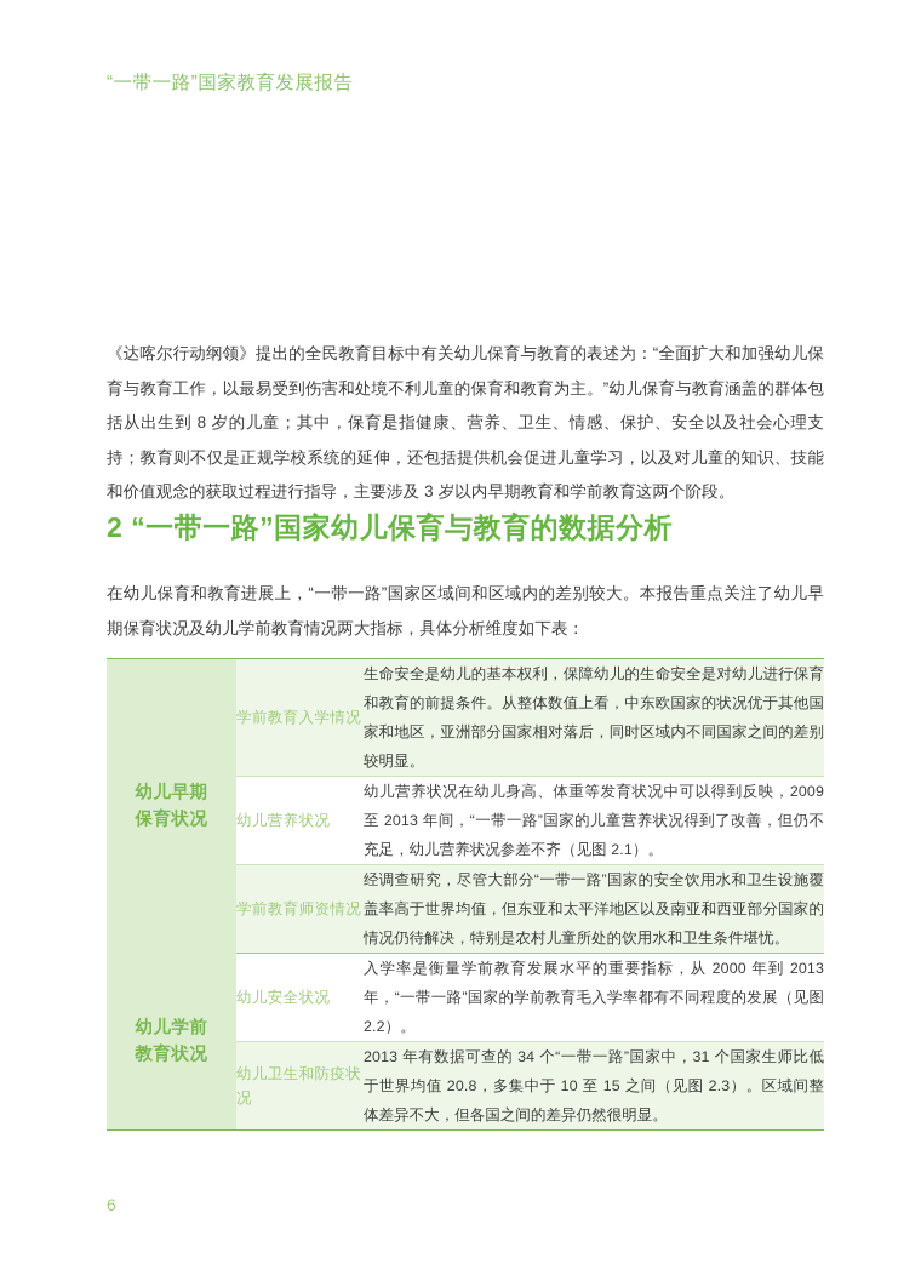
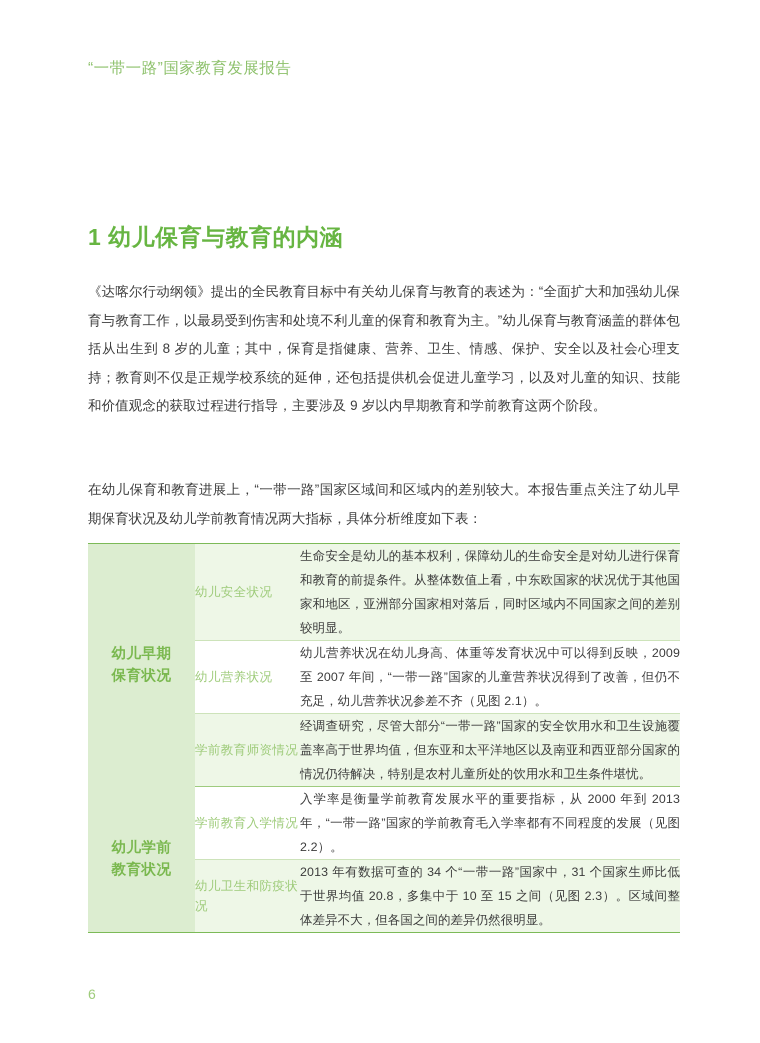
  “一带一路”国家教育发展报告
+ 1 幼儿保育与教育的内涵
- 《达喀尔行动纲领》提出的全民教育目标中有关幼儿保育与教育的表述为：“全面扩大和加强幼儿保育与教育工作，以最易受到伤害和处境不利儿童的保育和教育为主。”幼儿保育与教育涵盖的群体包括从出生到 8 岁的儿童；其中，保育是指健康、营养、卫生、情感、保护、安全以及社会心理支持；教育则不仅是正规学校系统的延伸，还包括提供机会促进儿童学习，以及对儿童的知识、技能和价值观念的获取过程进行指导，主要涉及 3 岁以内早期教育和学前教育这两个阶段。
+ 《达喀尔行动纲领》提出的全民教育目标中有关幼儿保育与教育的表述为：“全面扩大和加强幼儿保育与教育工作，以最易受到伤害和处境不利儿童的保育和教育为主。”幼儿保育与教育涵盖的群体包括从出生到 8 岁的儿童；其中，保育是指健康、营养、卫生、情感、保护、安全以及社会心理支持；教育则不仅是正规学校系统的延伸，还包括提供机会促进儿童学习，以及对儿童的知识、技能和价值观念的获取过程进行指导，主要涉及 9 岁以内早期教育和学前教育这两个阶段。
- 2 “一带一路”国家幼儿保育与教育的数据分析
  在幼儿保育和教育进展上，“一带一路”国家区域间和区域内的差别较大。本报告重点关注了幼儿早期保育状况及幼儿学前教育情况两大指标，具体分析维度如下表：
- 幼儿早期 保育状况	学前教育入学情况	生命安全是幼儿的基本权利，保障幼儿的生命安全是对幼儿进行保育和教育的前提条件。从整体数值上看，中东欧国家的状况优于其他国家和地区，亚洲部分国家相对落后，同时区域内不同国家之间的差别较明显。
+ 幼儿早期 保育状况	幼儿安全状况	生命安全是幼儿的基本权利，保障幼儿的生命安全是对幼儿进行保育和教育的前提条件。从整体数值上看，中东欧国家的状况优于其他国家和地区，亚洲部分国家相对落后，同时区域内不同国家之间的差别较明显。
- 幼儿营养状况	幼儿营养状况在幼儿身高、体重等发育状况中可以得到反映，2009 至 2013 年间，“一带一路”国家的儿童营养状况得到了改善，但仍不充足，幼儿营养状况参差不齐（见图 2.1）。
+ 幼儿营养状况	幼儿营养状况在幼儿身高、体重等发育状况中可以得到反映，2009 至 2007 年间，“一带一路”国家的儿童营养状况得到了改善，但仍不充足，幼儿营养状况参差不齐（见图 2.1）。
  学前教育师资情况	经调查研究，尽管大部分“一带一路”国家的安全饮用水和卫生设施覆盖率高于世界均值，但东亚和太平洋地区以及南亚和西亚部分国家的情况仍待解决，特别是农村儿童所处的饮用水和卫生条件堪忧。
- 幼儿学前 教育状况	幼儿安全状况	入学率是衡量学前教育发展水平的重要指标，从 2000 年到 2013 年，“一带一路”国家的学前教育毛入学率都有不同程度的发展（见图 2.2）。
+ 幼儿学前 教育状况	学前教育入学情况	入学率是衡量学前教育发展水平的重要指标，从 2000 年到 2013 年，“一带一路”国家的学前教育毛入学率都有不同程度的发展（见图 2.2）。
  幼儿卫生和防疫状况	2013 年有数据可查的 34 个“一带一路”国家中，31 个国家生师比低于世界均值 20.8，多集中于 10 至 15 之间（见图 2.3）。区域间整体差异不大，但各国之间的差异仍然很明显。
  6
